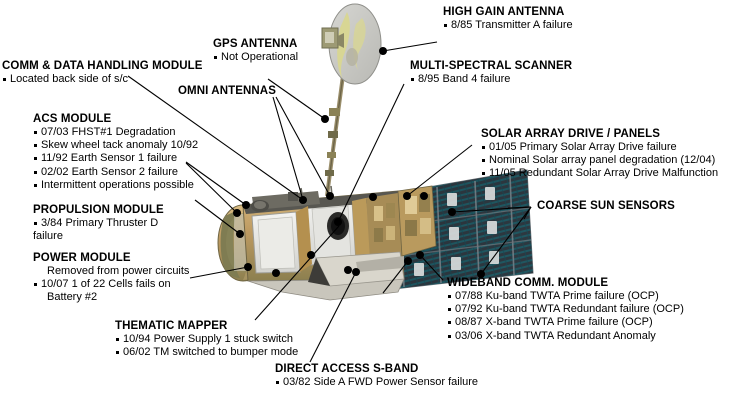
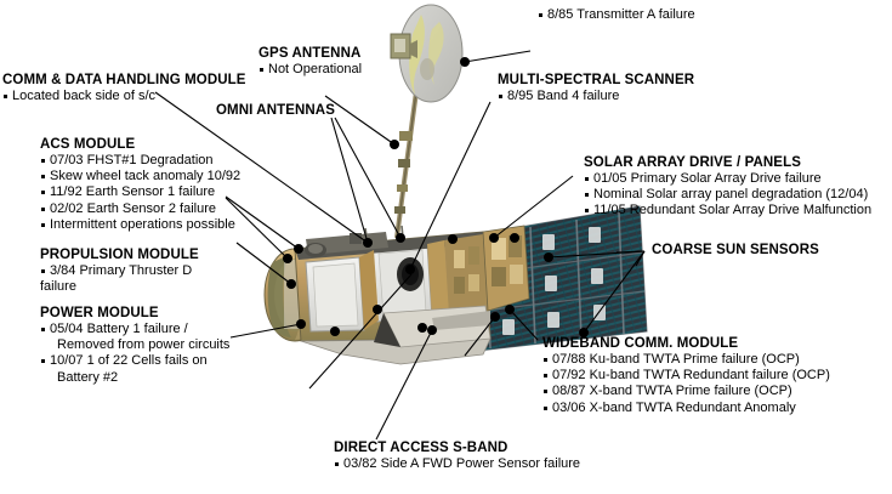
  COMM & DATA HANDLING MODULE
  Located back side of s/c
  GPS ANTENNA
  Not Operational
  OMNI ANTENNAS
- HIGH GAIN ANTENNA
  8/85 Transmitter A failure
  MULTI-SPECTRAL SCANNER
  8/95 Band 4 failure
  ACS MODULE
  07/03 FHST#1 Degradation
  Skew wheel tack anomaly 10/92
  11/92 Earth Sensor 1 failure
  02/02 Earth Sensor 2 failure
  Intermittent operations possible
  SOLAR ARRAY DRIVE / PANELS
  01/05 Primary Solar Array Drive failure
  Nominal Solar array panel degradation (12/04)
  11/05 Redundant Solar Array Drive Malfunction
  PROPULSION MODULE
  3/84 Primary Thruster D
  failure
  COARSE SUN SENSORS
  POWER MODULE
+ 05/04 Battery 1 failure /
  Removed from power circuits
  10/07 1 of 22 Cells fails on
  Battery #2
  WIDEBAND COMM. MODULE
  07/88 Ku-band TWTA Prime failure (OCP)
  07/92 Ku-band TWTA Redundant failure (OCP)
  08/87 X-band TWTA Prime failure (OCP)
  03/06 X-band TWTA Redundant Anomaly
- THEMATIC MAPPER
- 10/94 Power Supply 1 stuck switch
- 06/02 TM switched to bumper mode
  DIRECT ACCESS S-BAND
  03/82 Side A FWD Power Sensor failure
